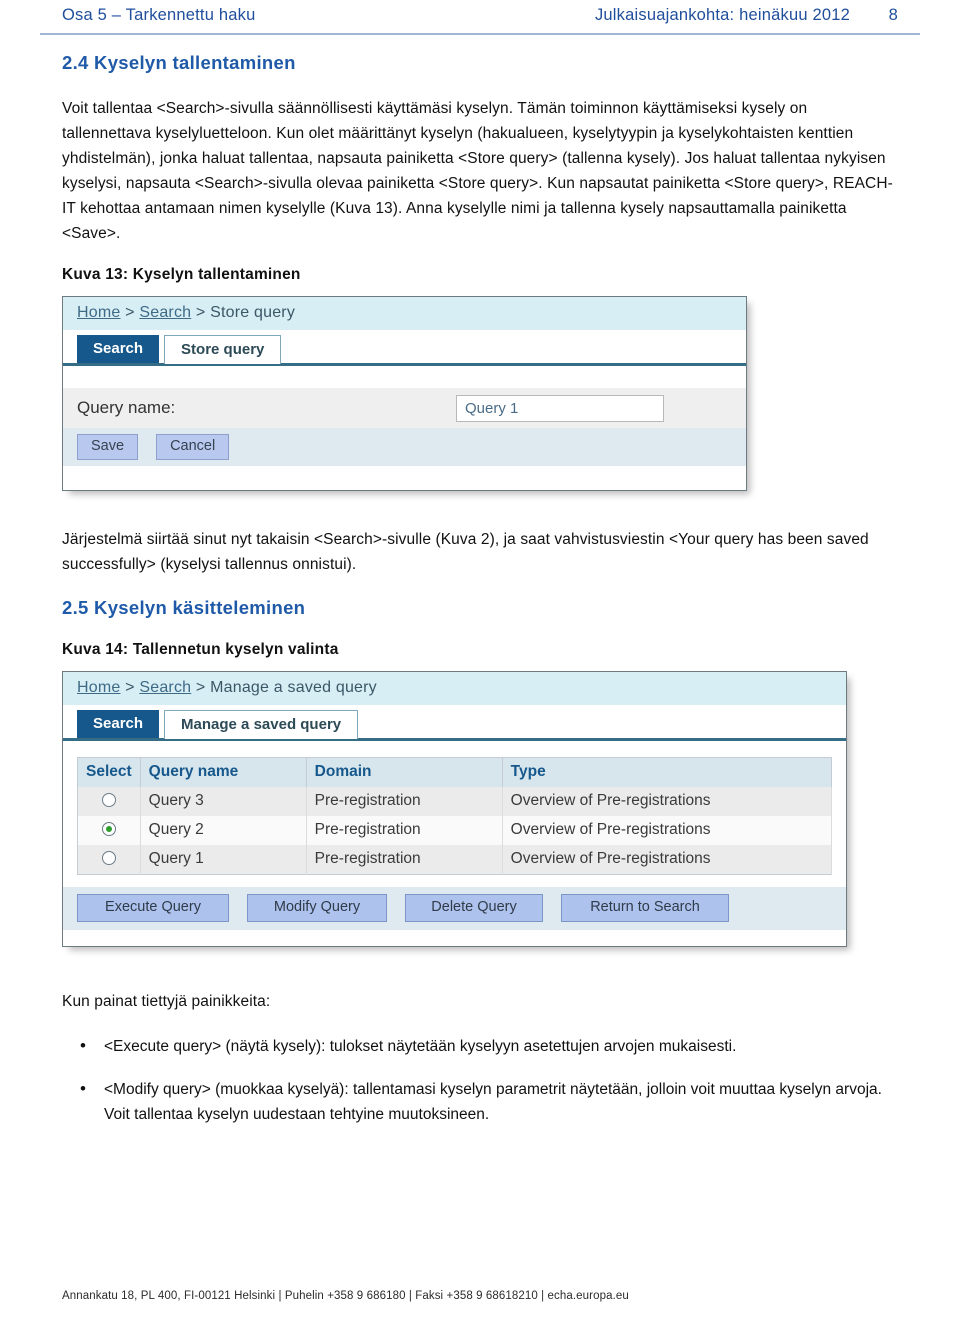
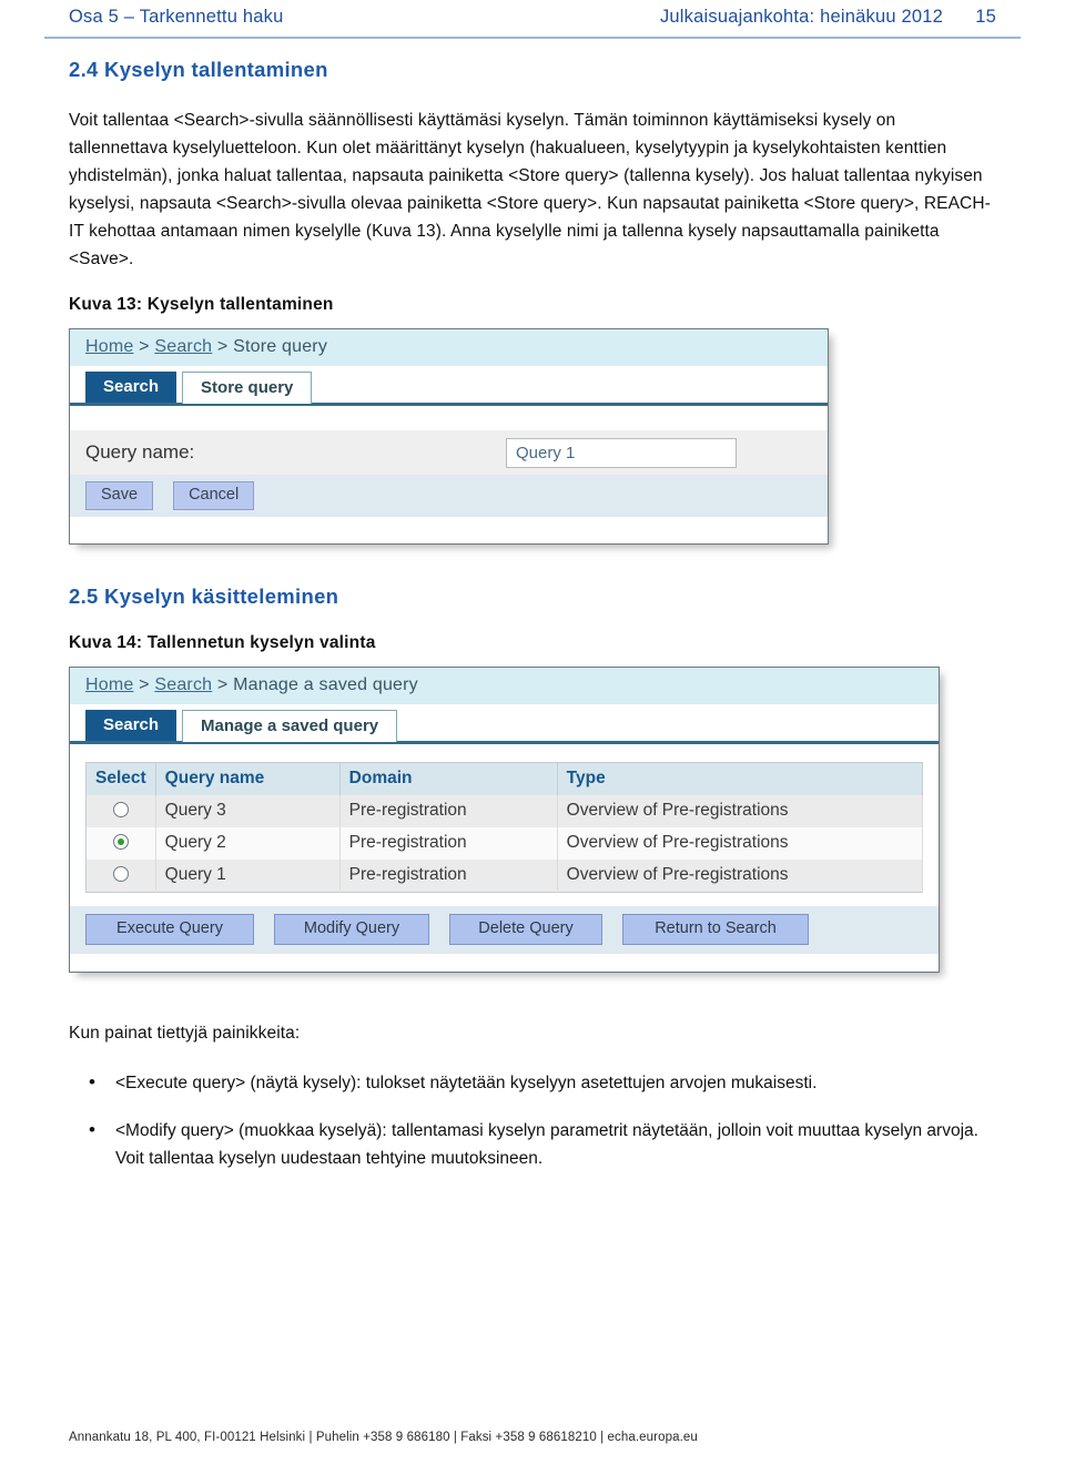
  Osa 5 – Tarkennettu haku
  Julkaisuajankohta: heinäkuu 2012
- 8
+ 15
  2.4 Kyselyn tallentaminen
  Voit tallentaa <Search>-sivulla säännöllisesti käyttämäsi kyselyn. Tämän toiminnon käyttämiseksi kysely on tallennettava kyselyluetteloon. Kun olet määrittänyt kyselyn (hakualueen, kyselytyypin ja kyselykohtaisten kenttien yhdistelmän), jonka haluat tallentaa, napsauta painiketta <Store query> (tallenna kysely). Jos haluat tallentaa nykyisen kyselysi, napsauta <Search>-sivulla olevaa painiketta <Store query>. Kun napsautat painiketta <Store query>, REACH-IT kehottaa antamaan nimen kyselylle (Kuva 13). Anna kyselylle nimi ja tallenna kysely napsauttamalla painiketta <Save>.
  Kuva 13: Kyselyn tallentaminen
  Home > Search > Store query
  Search
  Store query
  Query name:
  Query 1
  Save
  Cancel
- Järjestelmä siirtää sinut nyt takaisin <Search>-sivulle (Kuva 2), ja saat vahvistusviestin <Your query has been saved successfully> (kyselysi tallennus onnistui).
  2.5 Kyselyn käsitteleminen
  Kuva 14: Tallennetun kyselyn valinta
  Home > Search > Manage a saved query
  Search
  Manage a saved query
  Select	Query name	Domain	Type
  	Query 3	Pre-registration	Overview of Pre-registrations
  	Query 2	Pre-registration	Overview of Pre-registrations
  	Query 1	Pre-registration	Overview of Pre-registrations
  Execute Query
  Modify Query
  Delete Query
  Return to Search
  Kun painat tiettyjä painikkeita:
  <Execute query> (näytä kysely): tulokset näytetään kyselyyn asetettujen arvojen mukaisesti.
  <Modify query> (muokkaa kyselyä): tallentamasi kyselyn parametrit näytetään, jolloin voit muuttaa kyselyn arvoja. Voit tallentaa kyselyn uudestaan tehtyine muutoksineen.
  Annankatu 18, PL 400, FI-00121 Helsinki | Puhelin +358 9 686180 | Faksi +358 9 68618210 | echa.europa.eu
